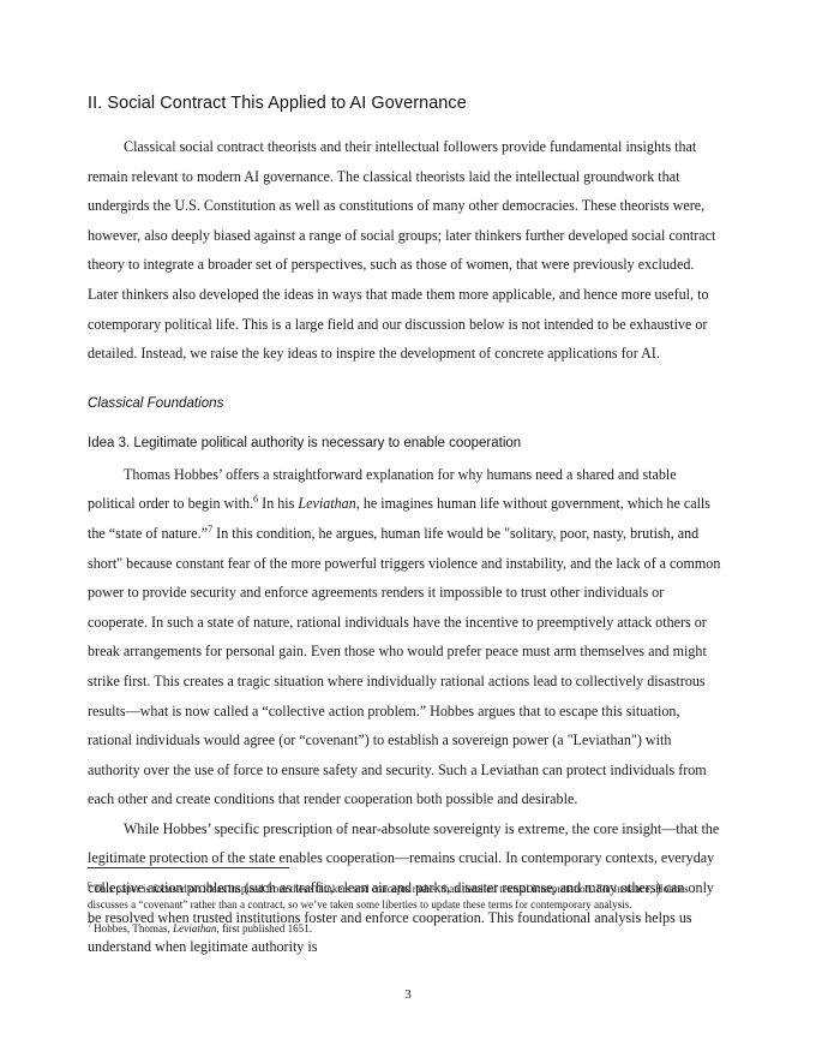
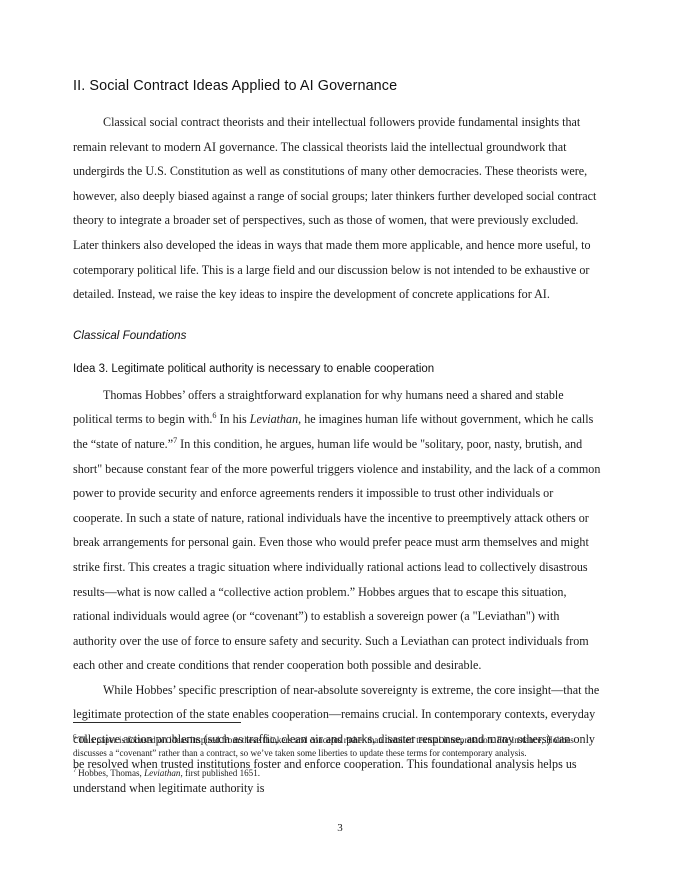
- II. Social Contract This Applied to AI Governance
+ II. Social Contract Ideas Applied to AI Governance
  Classical social contract theorists and their intellectual followers provide fundamental insights that remain relevant to modern AI governance. The classical theorists laid the intellectual groundwork that undergirds the U.S. Constitution as well as constitutions of many other democracies. These theorists were, however, also deeply biased against a range of social groups; later thinkers further developed social contract theory to integrate a broader set of perspectives, such as those of women, that were previously excluded. Later thinkers also developed the ideas in ways that made them more applicable, and hence more useful, to cotemporary political life. This is a large field and our discussion below is not intended to be exhaustive or detailed. Instead, we raise the key ideas to inspire the development of concrete applications for AI.
  Classical Foundations
  Idea 3. Legitimate political authority is necessary to enable cooperation
- Thomas Hobbes’ offers a straightforward explanation for why humans need a shared and stable political order to begin with.6 In his Leviathan, he imagines human life without government, which he calls the “state of nature.”7 In this condition, he argues, human life would be "solitary, poor, nasty, brutish, and short" because constant fear of the more powerful triggers violence and instability, and the lack of a common power to provide security and enforce agreements renders it impossible to trust other individuals or cooperate. In such a state of nature, rational individuals have the incentive to preemptively attack others or break arrangements for personal gain. Even those who would prefer peace must arm themselves and might strike first. This creates a tragic situation where individually rational actions lead to collectively disastrous results—what is now called a “collective action problem.” Hobbes argues that to escape this situation, rational individuals would agree (or “covenant”) to establish a sovereign power (a "Leviathan") with authority over the use of force to ensure safety and security. Such a Leviathan can protect individuals from each other and create conditions that render cooperation both possible and desirable.
+ Thomas Hobbes’ offers a straightforward explanation for why humans need a shared and stable political terms to begin with.6 In his Leviathan, he imagines human life without government, which he calls the “state of nature.”7 In this condition, he argues, human life would be "solitary, poor, nasty, brutish, and short" because constant fear of the more powerful triggers violence and instability, and the lack of a common power to provide security and enforce agreements renders it impossible to trust other individuals or cooperate. In such a state of nature, rational individuals have the incentive to preemptively attack others or break arrangements for personal gain. Even those who would prefer peace must arm themselves and might strike first. This creates a tragic situation where individually rational actions lead to collectively disastrous results—what is now called a “collective action problem.” Hobbes argues that to escape this situation, rational individuals would agree (or “covenant”) to establish a sovereign power (a "Leviathan") with authority over the use of force to ensure safety and security. Such a Leviathan can protect individuals from each other and create conditions that render cooperation both possible and desirable.
  While Hobbes’ specific prescription of near-absolute sovereignty is extreme, the core insight—that the legitimate protection of the state enables cooperation—remains crucial. In contemporary contexts, everyday collective action problems (such as traffic, clean air and parks, disaster response, and many others) can only be resolved when trusted institutions foster and enforce cooperation. This foundational analysis helps us understand when legitimate authority is
  6 This paper is focused on ideas inspired from these thinkers and concepts rather than detailed textual interpretation. For instance, Hobbes discusses a “covenant” rather than a contract, so we’ve taken some liberties to update these terms for contemporary analysis.
  7 Hobbes, Thomas, Leviathan, first published 1651.
  3
